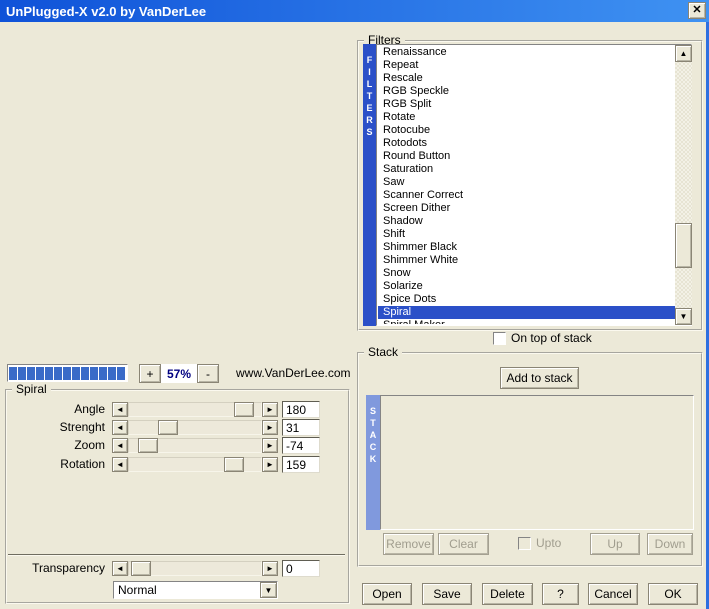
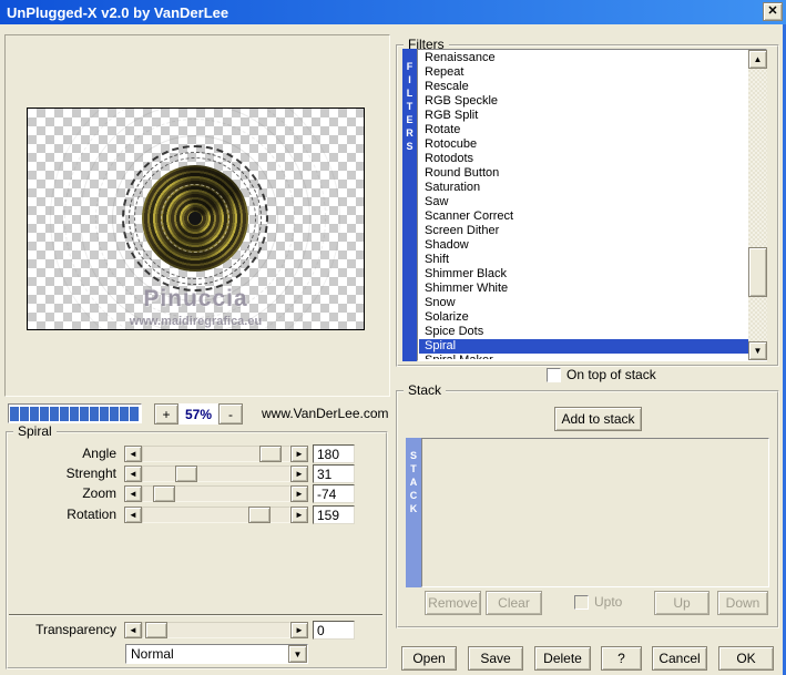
  UnPlugged-X v2.0 by VanDerLee
  ✕
+ Pinuccia
+ www.maidiregrafica.eu
  +
  57%
  -
  www.VanDerLee.com
  Spiral
  Angle
  ◄
  ►
  180
  Strenght
  ◄
  ►
  31
  Zoom
  ◄
  ►
  -74
  Rotation
  ◄
  ►
  159
  Transparency
  ◄
  ►
  0
  Normal
  ▼
  Filters
  F
  I
  L
  T
  E
  R
  S
  Renaissance
  Repeat
  Rescale
  RGB Speckle
  RGB Split
  Rotate
  Rotocube
  Rotodots
  Round Button
  Saturation
  Saw
  Scanner Correct
  Screen Dither
  Shadow
  Shift
  Shimmer Black
  Shimmer White
  Snow
  Solarize
  Spice Dots
  Spiral
  ▲
  ▼
  On top of stack
  Stack
  Add to stack
  S
  T
  A
  C
  K
  Remove
  Clear
  Upto
  Up
  Down
  Open
  Save
  Delete
  ?
  Cancel
  OK
